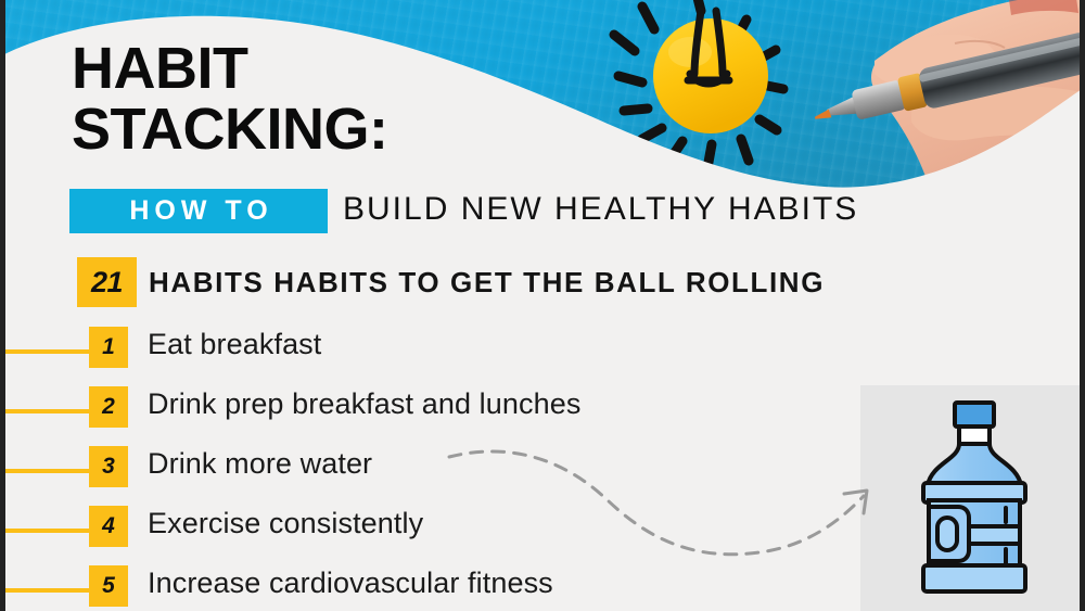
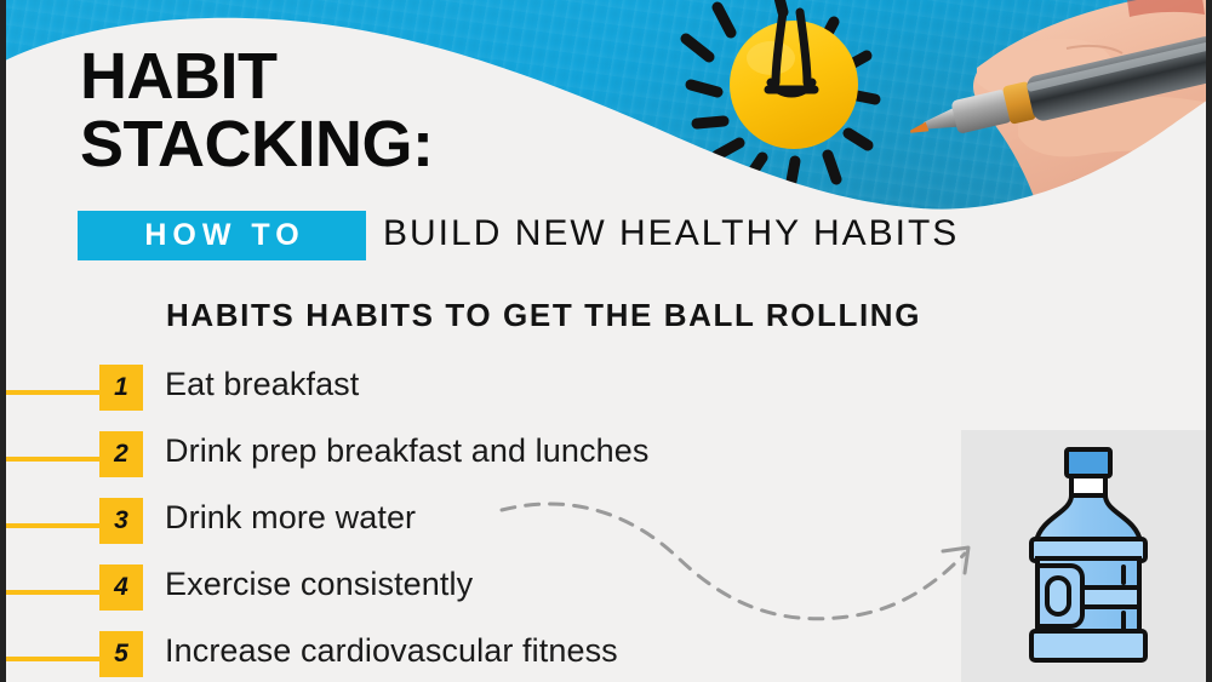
  HABIT
  STACKING:
  HOW TO
  BUILD NEW HEALTHY HABITS
- 21
  HABITS HABITS TO GET THE BALL ROLLING
  1
  Eat breakfast
  2
  Drink prep breakfast and lunches
  3
  Drink more water
  4
  Exercise consistently
  5
  Increase cardiovascular fitness
